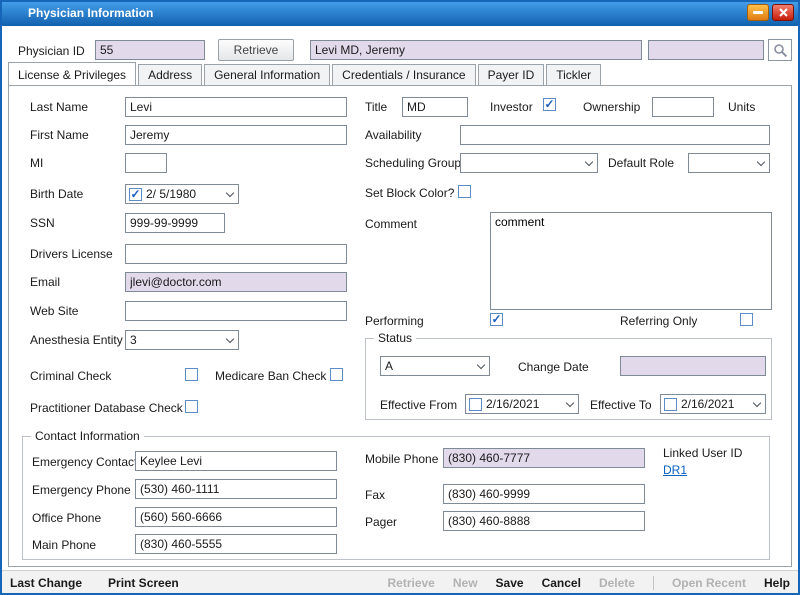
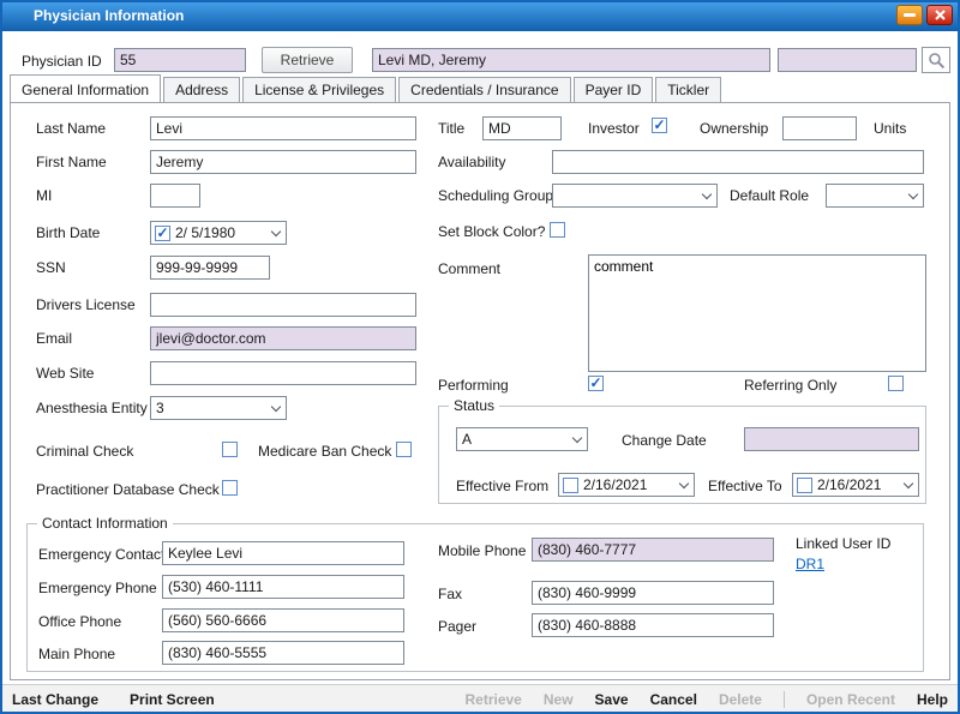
  Physician Information
  Physician ID
  55
  Retrieve
  Levi MD, Jeremy
- License & Privileges
+ General Information
  Address
- General Information
+ License & Privileges
  Credentials / Insurance
  Payer ID
  Tickler
  Last Name
  Levi
  First Name
  Jeremy
  MI
  Birth Date
  2/ 5/1980
  SSN
  999-99-9999
  Drivers License
  Email
  jlevi@doctor.com
  Web Site
  Anesthesia Entity
  3
  Criminal Check
  Medicare Ban Check
  Practitioner Database Check
  Title
  MD
  Investor
  Ownership
  Units
  Availability
  Scheduling Group
  Default Role
  Set Block Color?
  Comment
  comment
  Performing
  Referring Only
  Status
  A
  Change Date
  Effective From
  2/16/2021
  Effective To
  2/16/2021
  Contact Information
  Emergency Contac
  Keylee Levi
  Emergency Phone
  (530) 460-1111
  Office Phone
  (560) 560-6666
  Main Phone
  (830) 460-5555
  Mobile Phone
  (830) 460-7777
  Fax
  (830) 460-9999
  Pager
  (830) 460-8888
  Linked User ID
  DR1
  Last Change
  Print Screen
  Retrieve
  New
  Save
  Cancel
  Delete
  Open Recent
  Help
